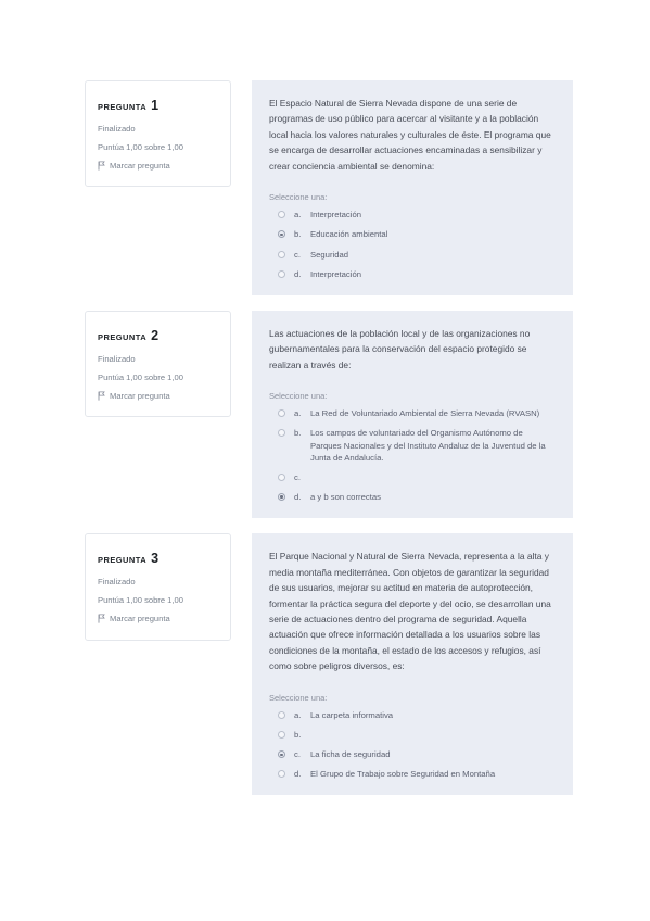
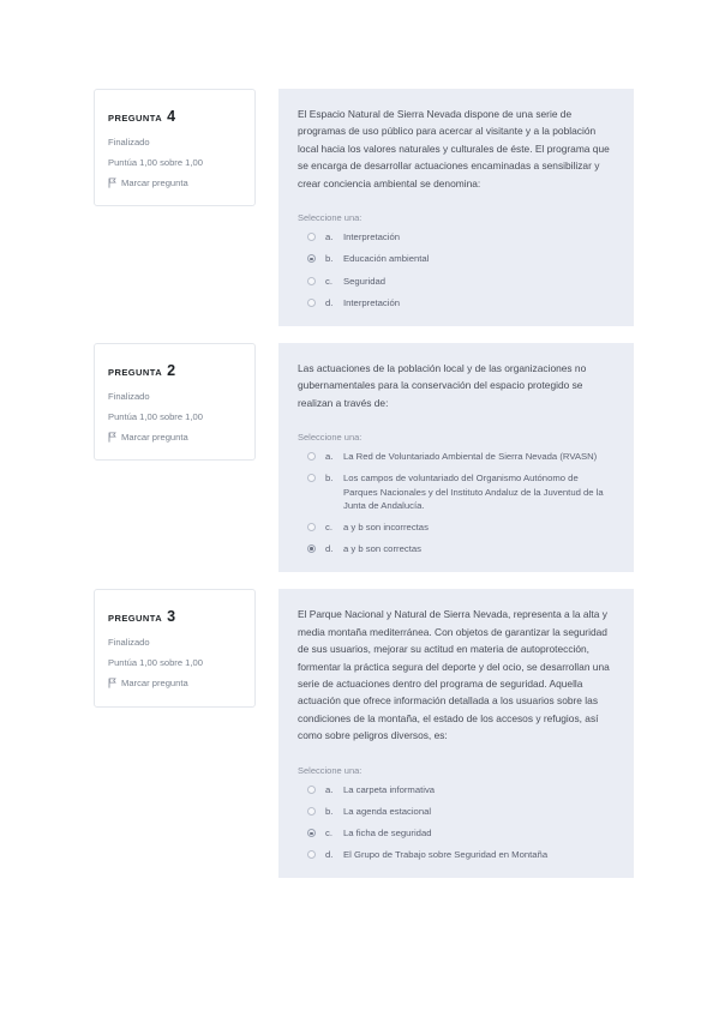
- PREGUNTA 1
+ PREGUNTA 4
  Finalizado
  Puntúa 1,00 sobre 1,00
  Marcar pregunta
  El Espacio Natural de Sierra Nevada dispone de una serie de programas de uso público para acercar al visitante y a la población local hacia los valores naturales y culturales de éste. El programa que se encarga de desarrollar actuaciones encaminadas a sensibilizar y crear conciencia ambiental se denomina:
  Seleccione una:
  a.
  Interpretación
  b.
  Educación ambiental
  c.
  Seguridad
  d.
  Interpretación
  PREGUNTA 2
  Finalizado
  Puntúa 1,00 sobre 1,00
  Marcar pregunta
  Las actuaciones de la población local y de las organizaciones no gubernamentales para la conservación del espacio protegido se realizan a través de:
  Seleccione una:
  a.
  La Red de Voluntariado Ambiental de Sierra Nevada (RVASN)
  b.
  Los campos de voluntariado del Organismo Autónomo de Parques Nacionales y del Instituto Andaluz de la Juventud de la Junta de Andalucía.
  c.
+ a y b son incorrectas
  d.
  a y b son correctas
  PREGUNTA 3
  Finalizado
  Puntúa 1,00 sobre 1,00
  Marcar pregunta
  El Parque Nacional y Natural de Sierra Nevada, representa a la alta y media montaña mediterránea. Con objetos de garantizar la seguridad de sus usuarios, mejorar su actitud en materia de autoprotección, formentar la práctica segura del deporte y del ocio, se desarrollan una serie de actuaciones dentro del programa de seguridad. Aquella actuación que ofrece información detallada a los usuarios sobre las condiciones de la montaña, el estado de los accesos y refugios, así como sobre peligros diversos, es:
  Seleccione una:
  a.
  La carpeta informativa
  b.
+ La agenda estacional
  c.
  La ficha de seguridad
  d.
  El Grupo de Trabajo sobre Seguridad en Montaña
